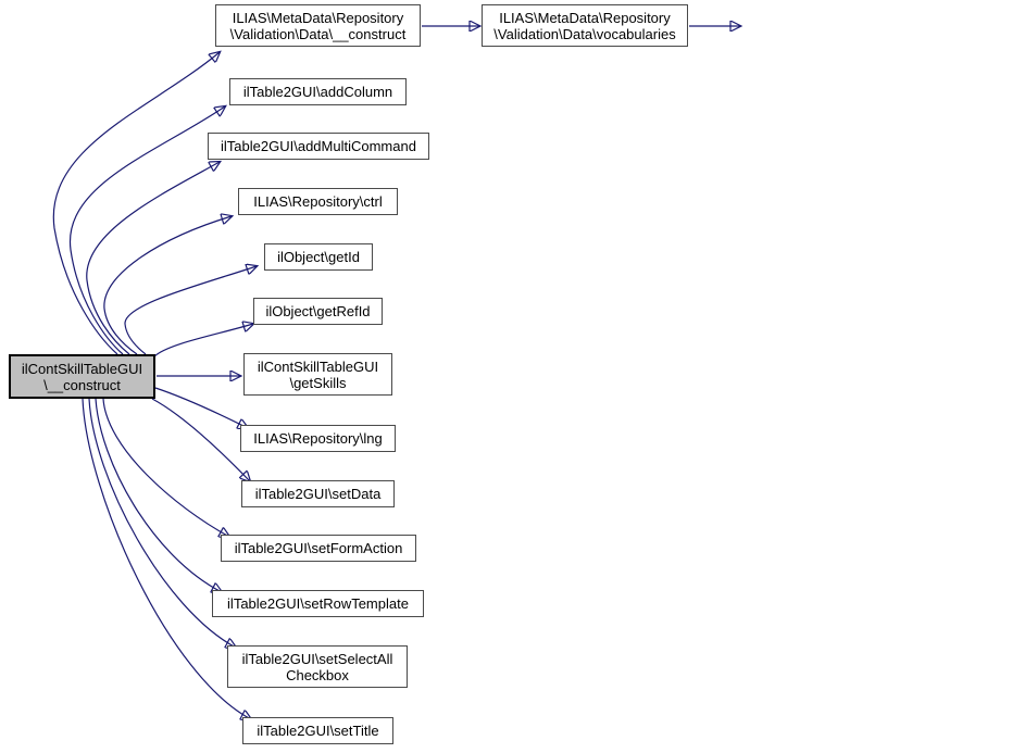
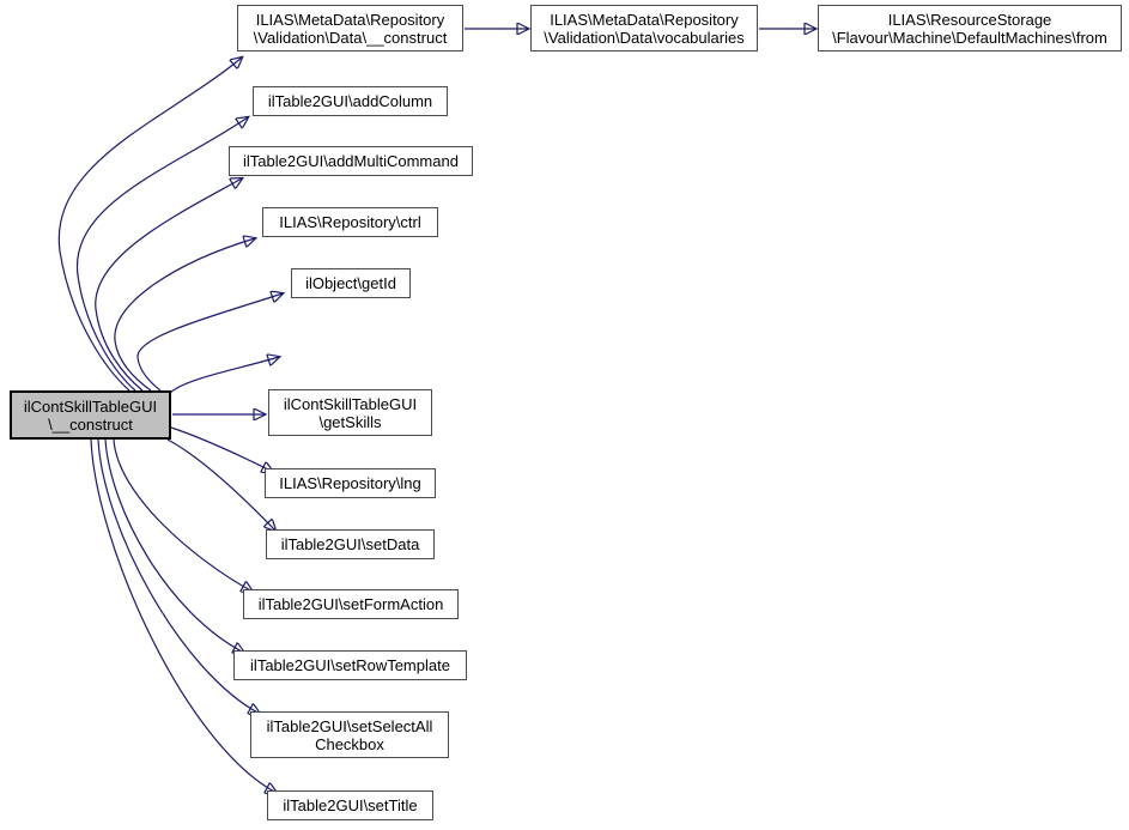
  ilContSkillTableGUI
  \__construct
  ILIAS\MetaData\Repository
  \Validation\Data\__construct
  ILIAS\MetaData\Repository
  \Validation\Data\vocabularies
+ ILIAS\ResourceStorage
+ \Flavour\Machine\DefaultMachines\from
  ilTable2GUI\addColumn
  ilTable2GUI\addMultiCommand
  ILIAS\Repository\ctrl
  ilObject\getId
- ilObject\getRefId
  ilContSkillTableGUI
  \getSkills
  ILIAS\Repository\lng
  ilTable2GUI\setData
  ilTable2GUI\setFormAction
  ilTable2GUI\setRowTemplate
  ilTable2GUI\setSelectAll
  Checkbox
  ilTable2GUI\setTitle
